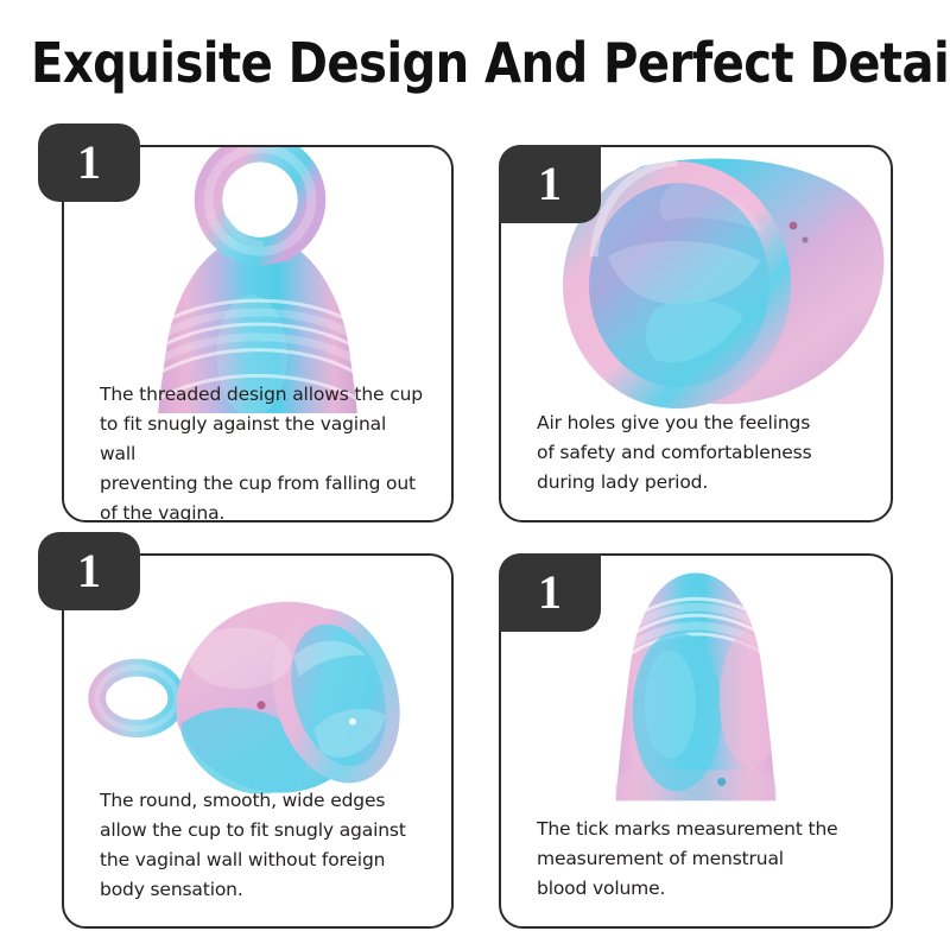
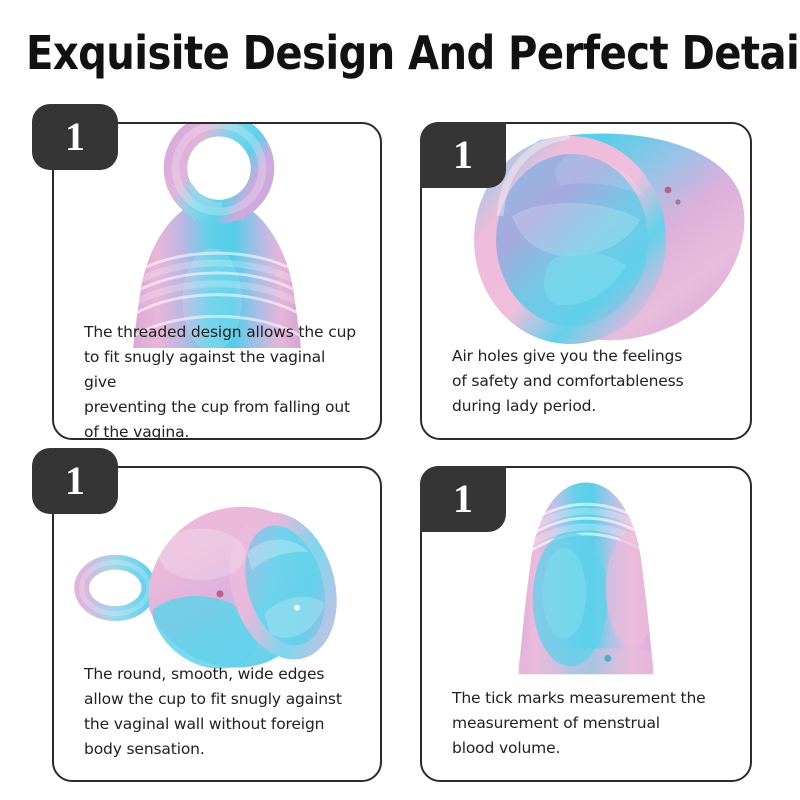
  Exquisite Design And Perfect Detai
  The threaded design allows the cup
- to fit snugly against the vaginal wall
+ to fit snugly against the vaginal give
  preventing the cup from falling out
  of the vagina.
  1
  Air holes give you the feelings
  of safety and comfortableness
  during lady period.
  1
  The round, smooth, wide edges
  allow the cup to fit snugly against
  the vaginal wall without foreign
  body sensation.
  1
  The tick marks measurement the
  measurement of menstrual
  blood volume.
  1
